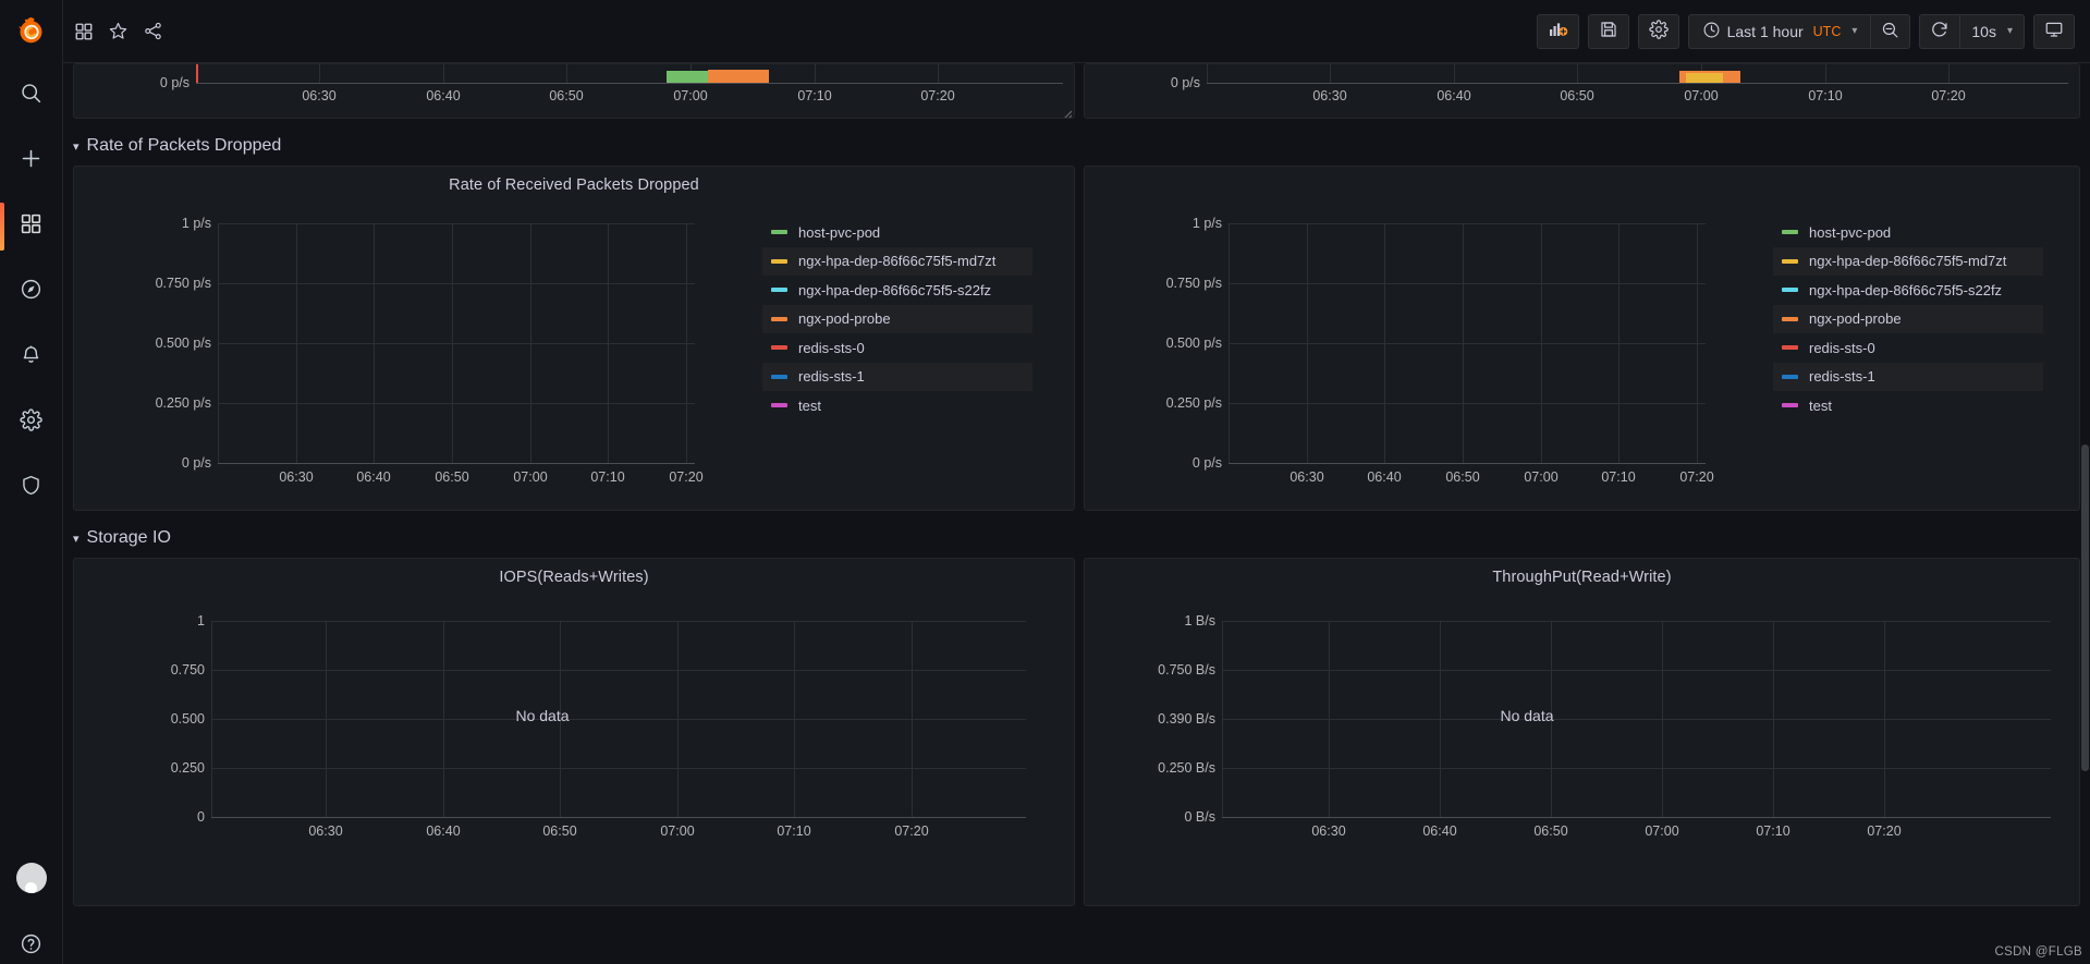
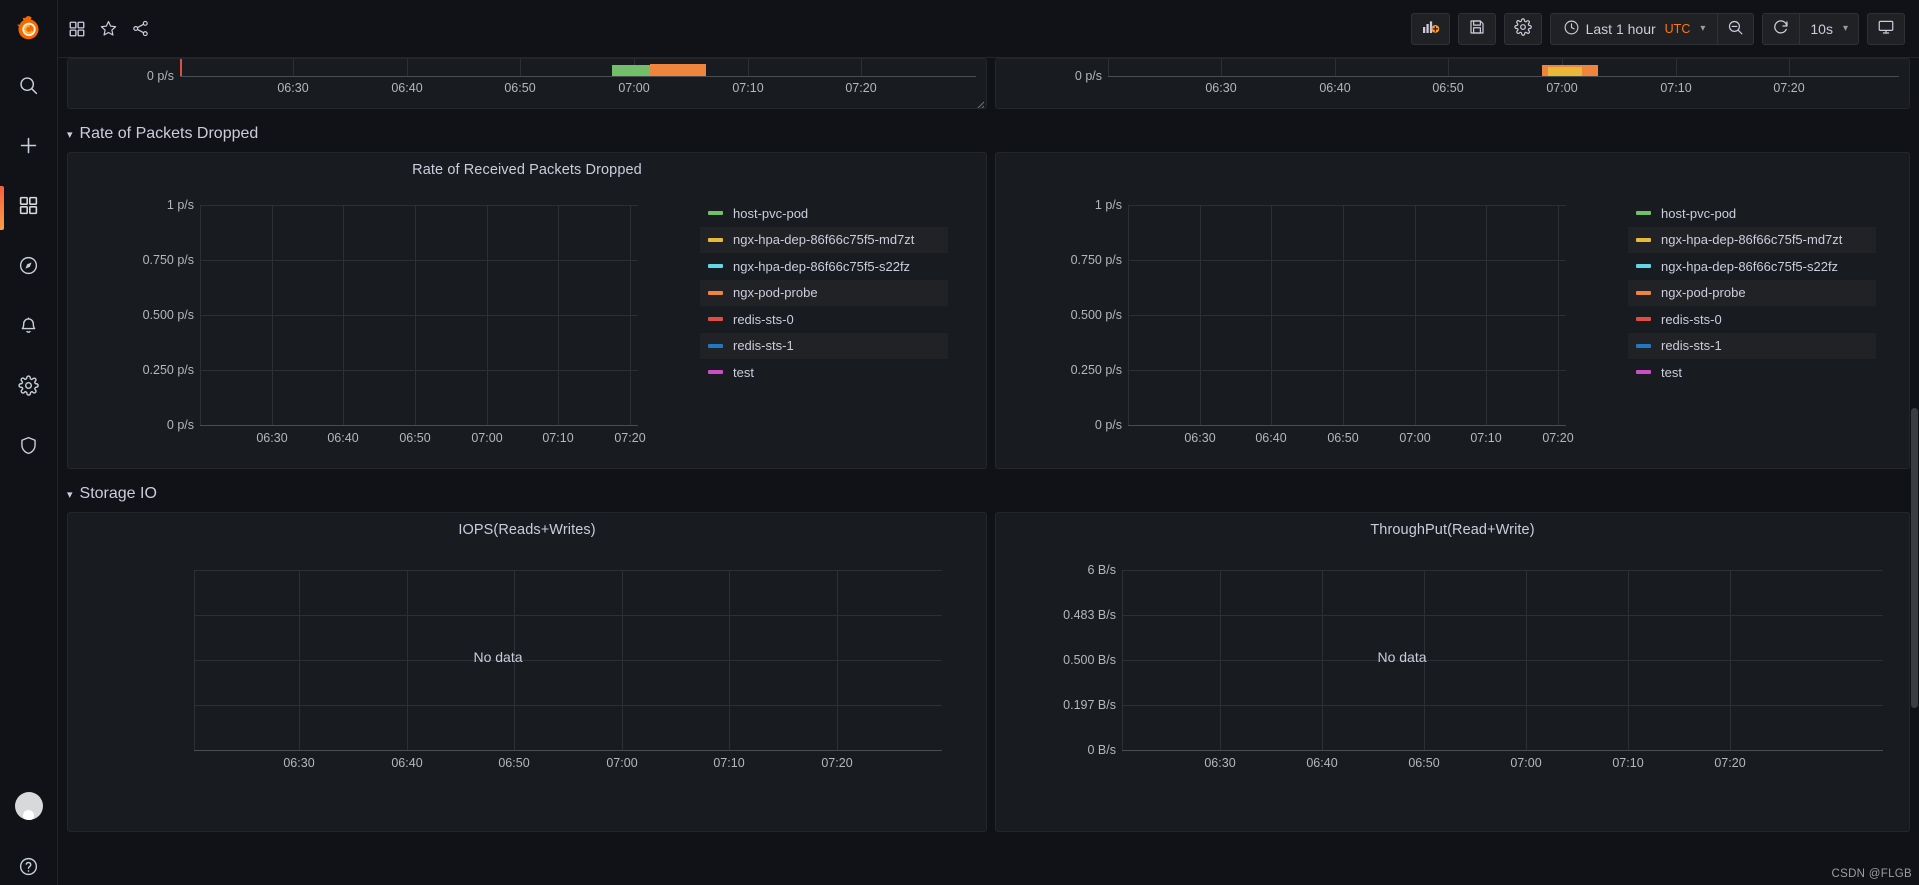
  Last 1 hour
  UTC
  ▾
  10s
  ▾
  0 p/s
  06:30
  06:40
  06:50
  07:00
  07:10
  07:20
  0 p/s
  06:30
  06:40
  06:50
  07:00
  07:10
  07:20
  ▾
  Rate of Packets Dropped
  Rate of Received Packets Dropped
  1 p/s
  0.750 p/s
  0.500 p/s
  0.250 p/s
  0 p/s
  06:30
  06:40
  06:50
  07:00
  07:10
  07:20
  host-pvc-pod
  ngx-hpa-dep-86f66c75f5-md7zt
  ngx-hpa-dep-86f66c75f5-s22fz
  ngx-pod-probe
  redis-sts-0
  redis-sts-1
  test
  1 p/s
  0.750 p/s
  0.500 p/s
  0.250 p/s
  0 p/s
  06:30
  06:40
  06:50
  07:00
  07:10
  07:20
  host-pvc-pod
  ngx-hpa-dep-86f66c75f5-md7zt
  ngx-hpa-dep-86f66c75f5-s22fz
  ngx-pod-probe
  redis-sts-0
  redis-sts-1
  test
  ▾
  Storage IO
  IOPS(Reads+Writes)
- 1
- 0.750
- 0.500
- 0.250
- 0
  06:30
  06:40
  06:50
  07:00
  07:10
  07:20
  No data
  ThroughPut(Read+Write)
- 1 B/s
+ 6 B/s
- 0.750 B/s
+ 0.483 B/s
- 0.390 B/s
+ 0.500 B/s
- 0.250 B/s
+ 0.197 B/s
  0 B/s
  06:30
  06:40
  06:50
  07:00
  07:10
  07:20
  No data
  CSDN @FLGB
